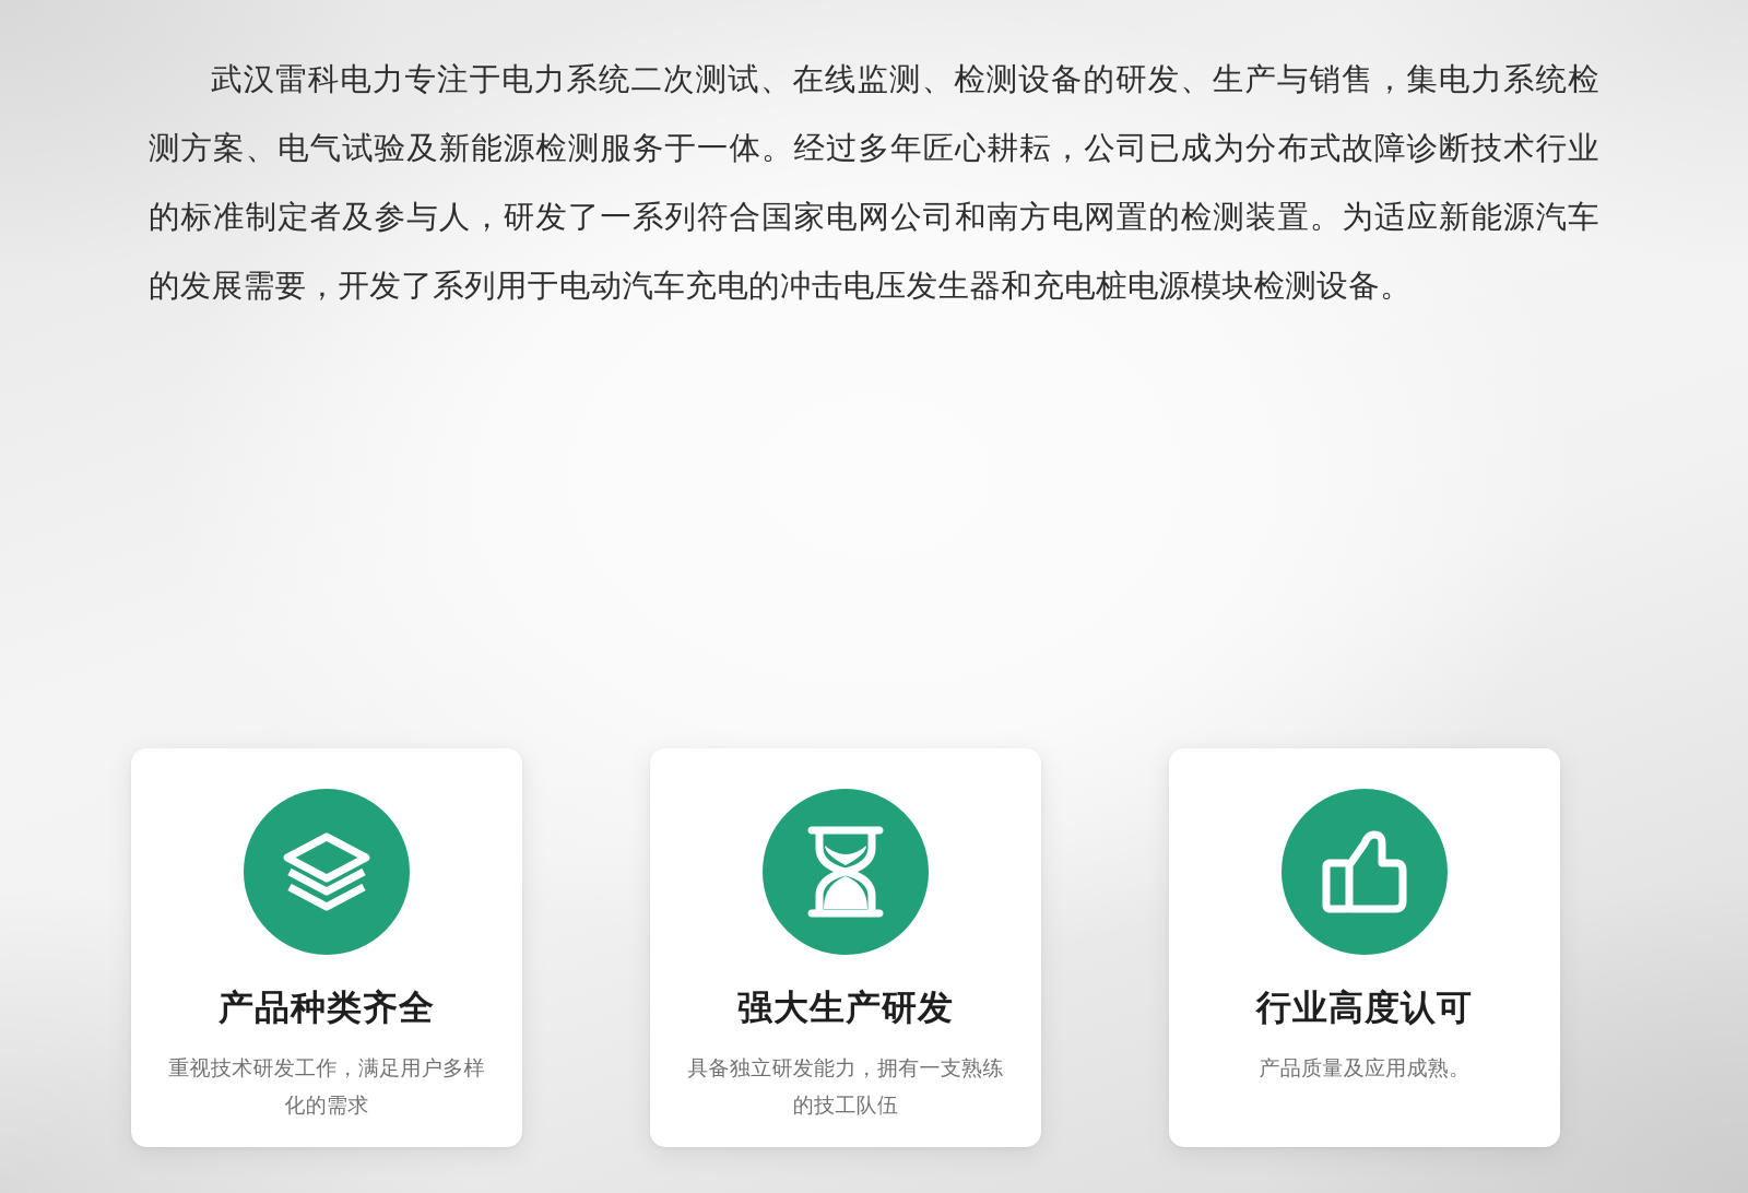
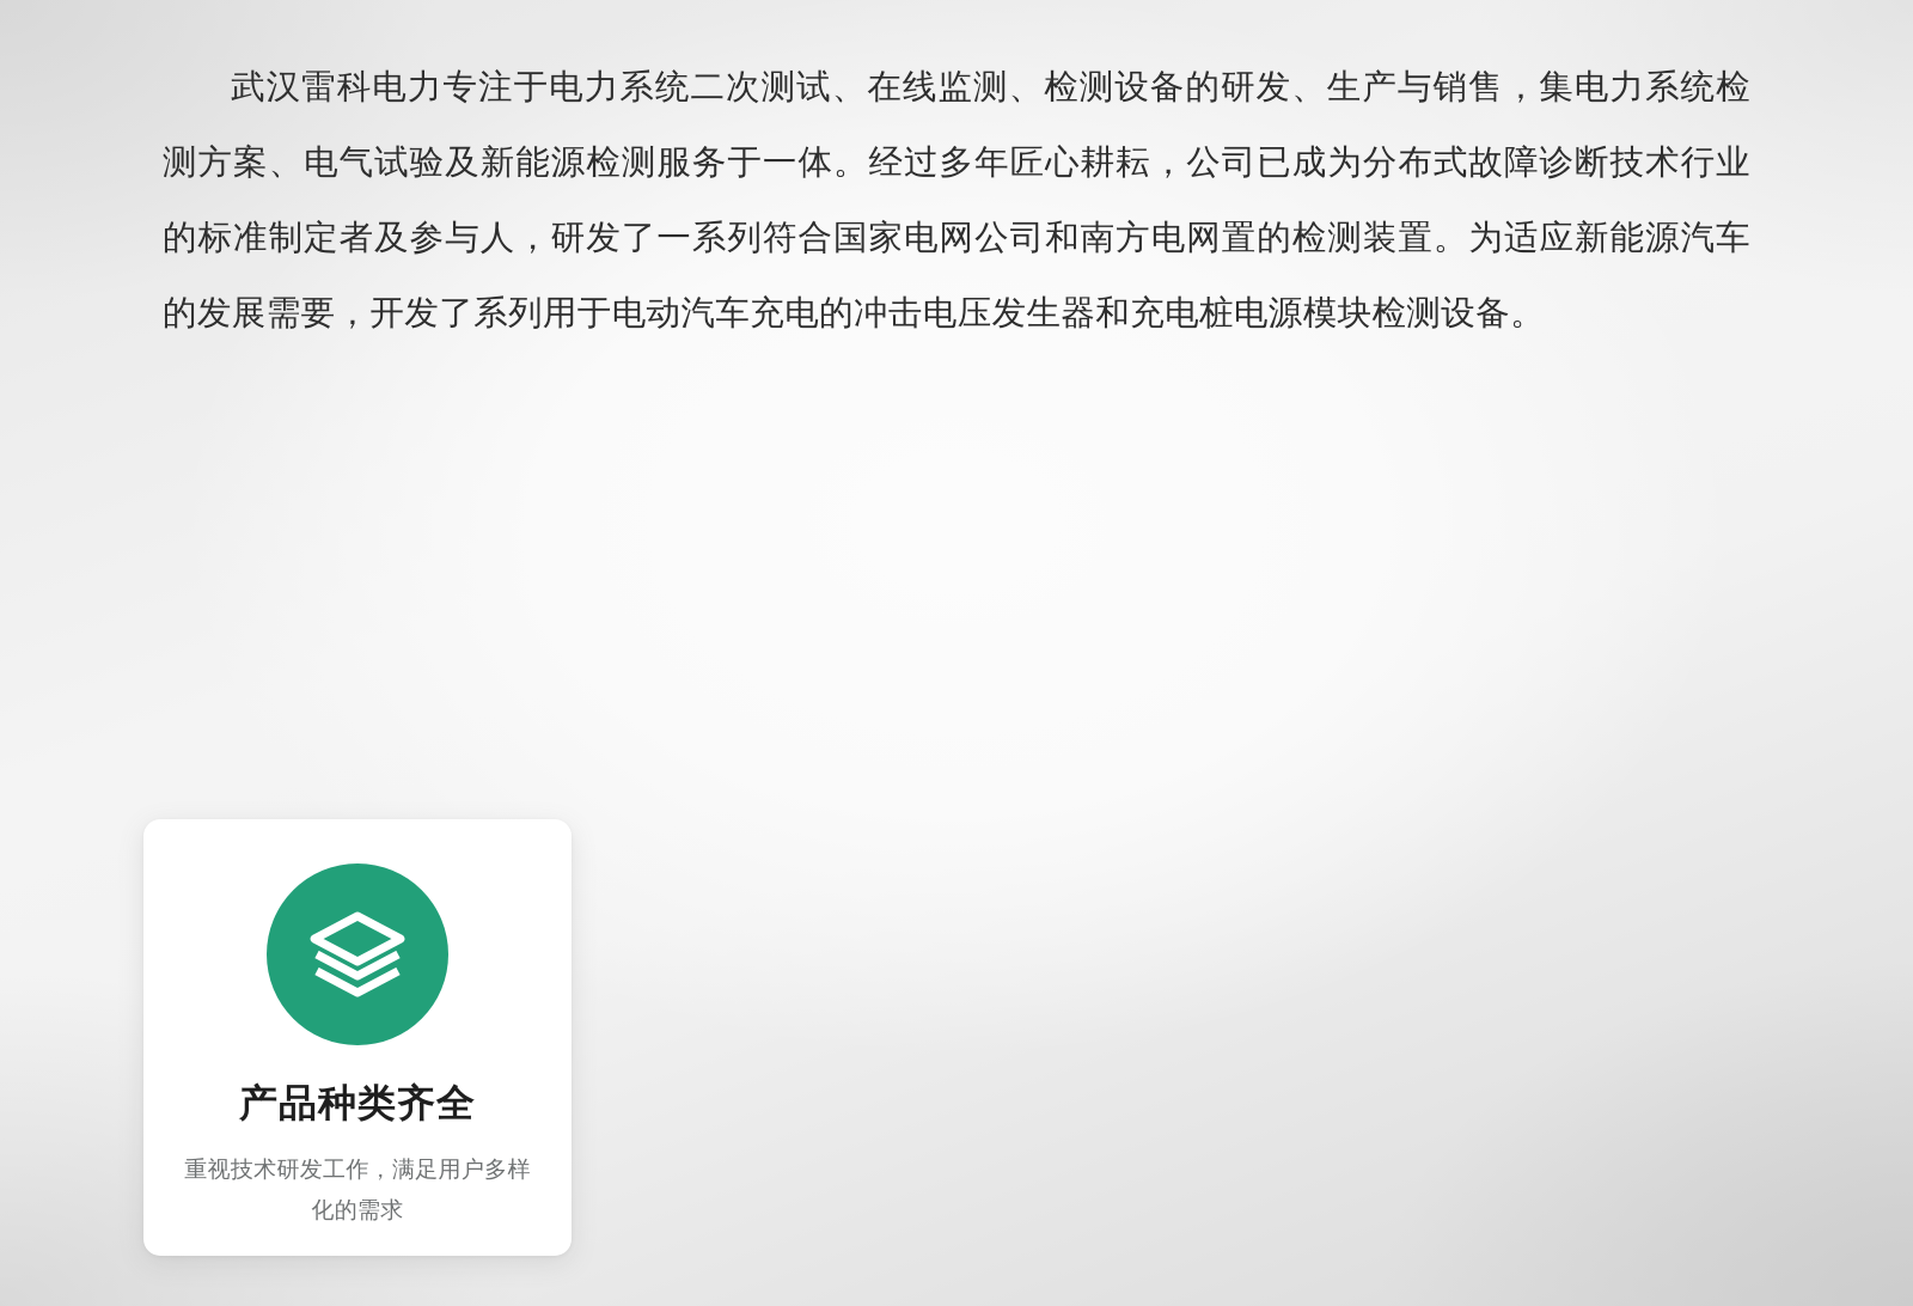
  武汉雷科电力专注于电力系统二次测试、在线监测、检测设备的研发、生产与销售，集电力系统检测方案、电气试验及新能源检测服务于一体。经过多年匠心耕耘，公司已成为分布式故障诊断技术行业的标准制定者及参与人，研发了一系列符合国家电网公司和南方电网置的检测装置。为适应新能源汽车的发展需要，开发了系列用于电动汽车充电的冲击电压发生器和充电桩电源模块检测设备。
  产品种类齐全
  重视技术研发工作，满足用户多样化的需求
- 强大生产研发
- 具备独立研发能力，拥有一支熟练的技工队伍
- 行业高度认可
- 产品质量及应用成熟。
